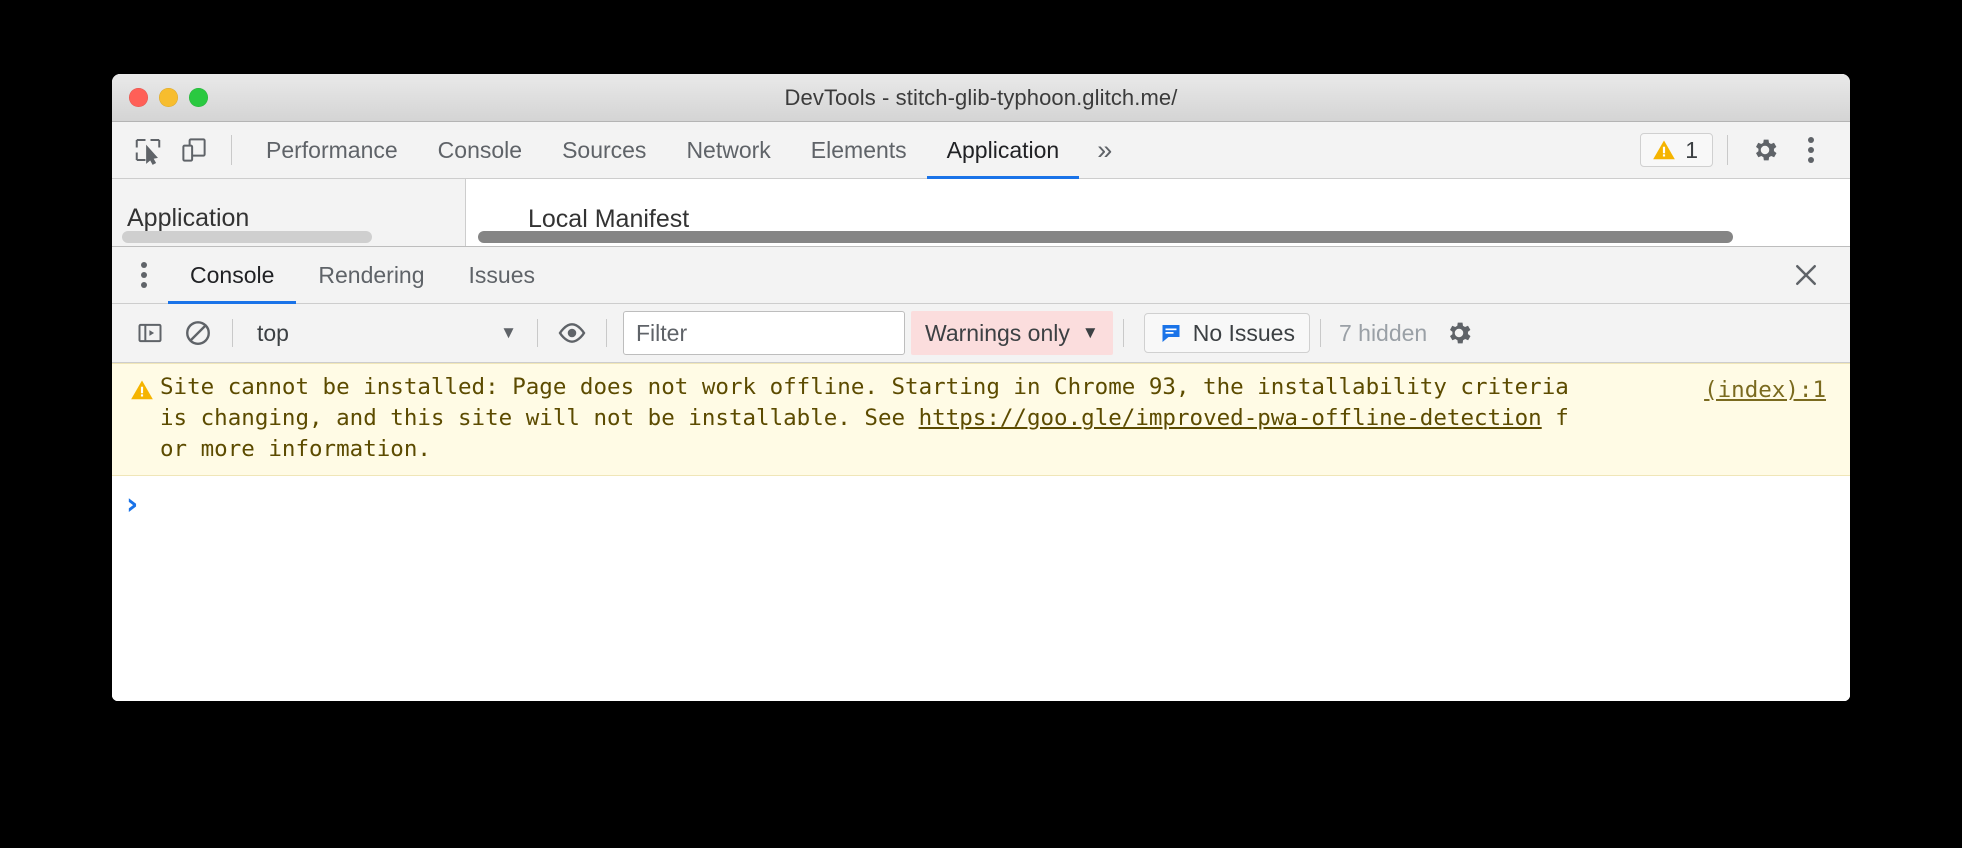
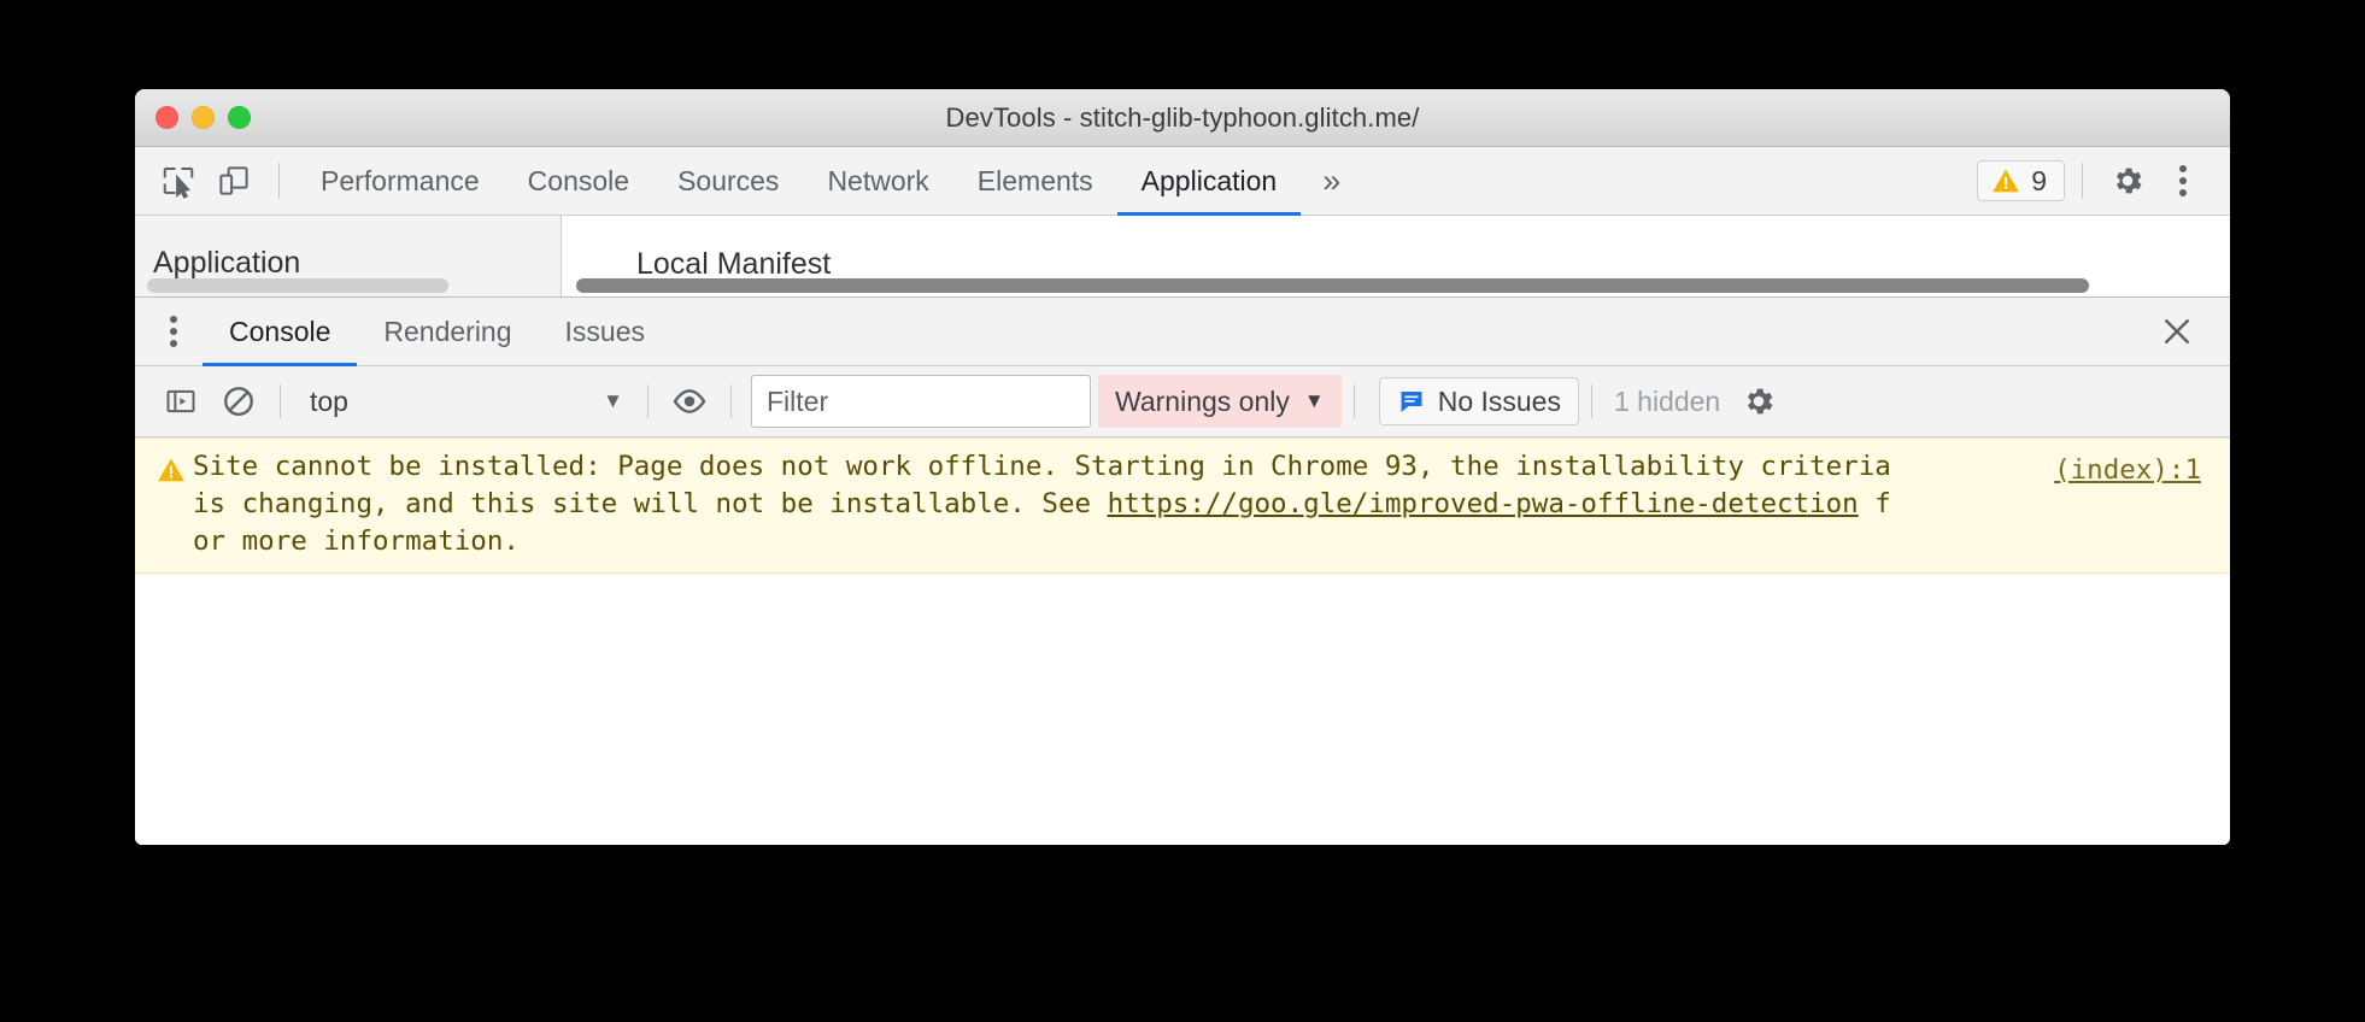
  DevTools - stitch-glib-typhoon.glitch.me/
  Performance
  Console
  Sources
  Network
  Elements
  Application
  »
- 1
+ 9
  Application
  Local Manifest
  Console
  Rendering
  Issues
  top
  ▼
  Filter
  Warnings only
  ▼
  No Issues
- 7 hidden
+ 1 hidden
  Site cannot be installed: Page does not work offline. Starting in Chrome 93, the installability criteria is changing, and this site will not be installable. See https://goo.gle/improved-pwa-offline-detection for more information.
  (index):1
- ›
